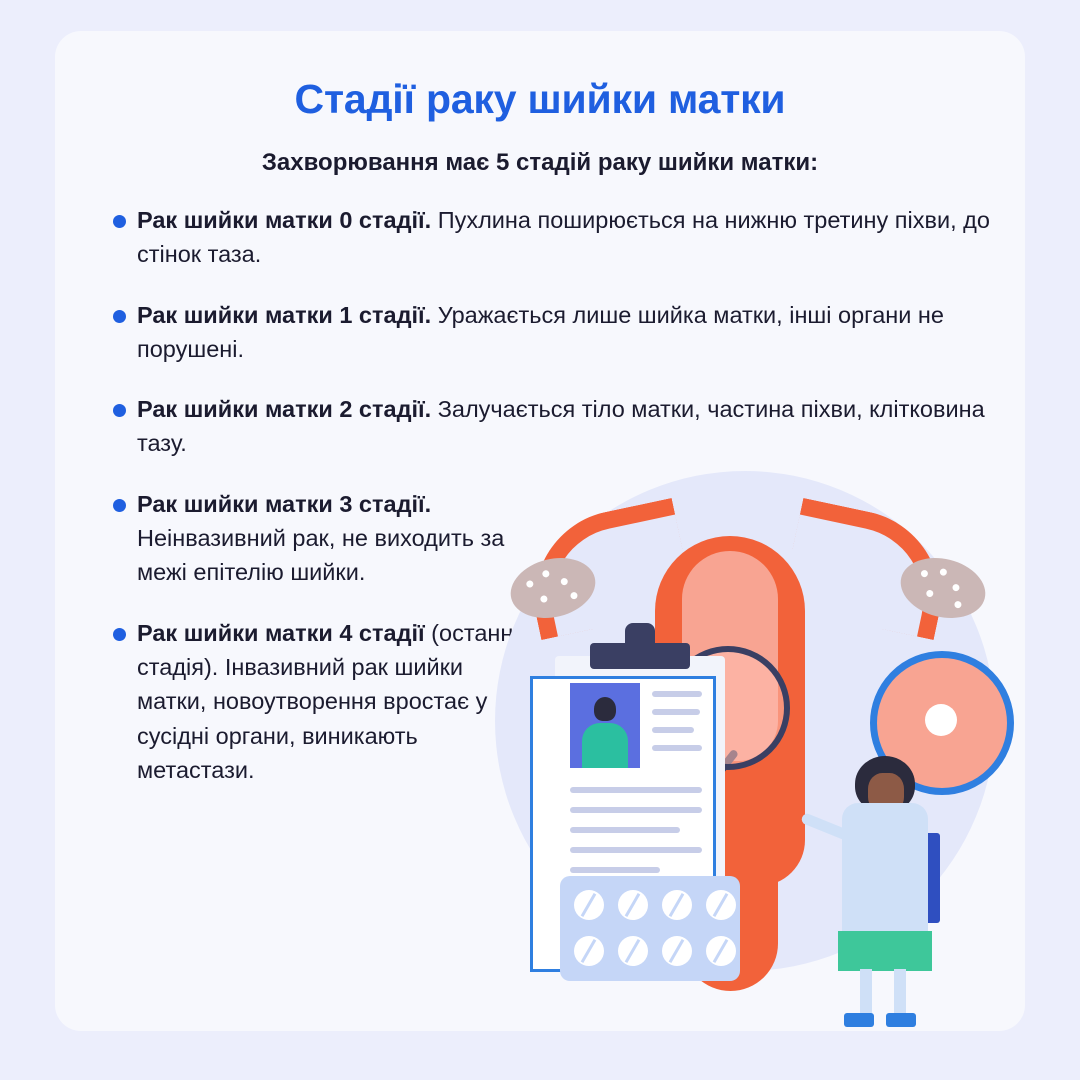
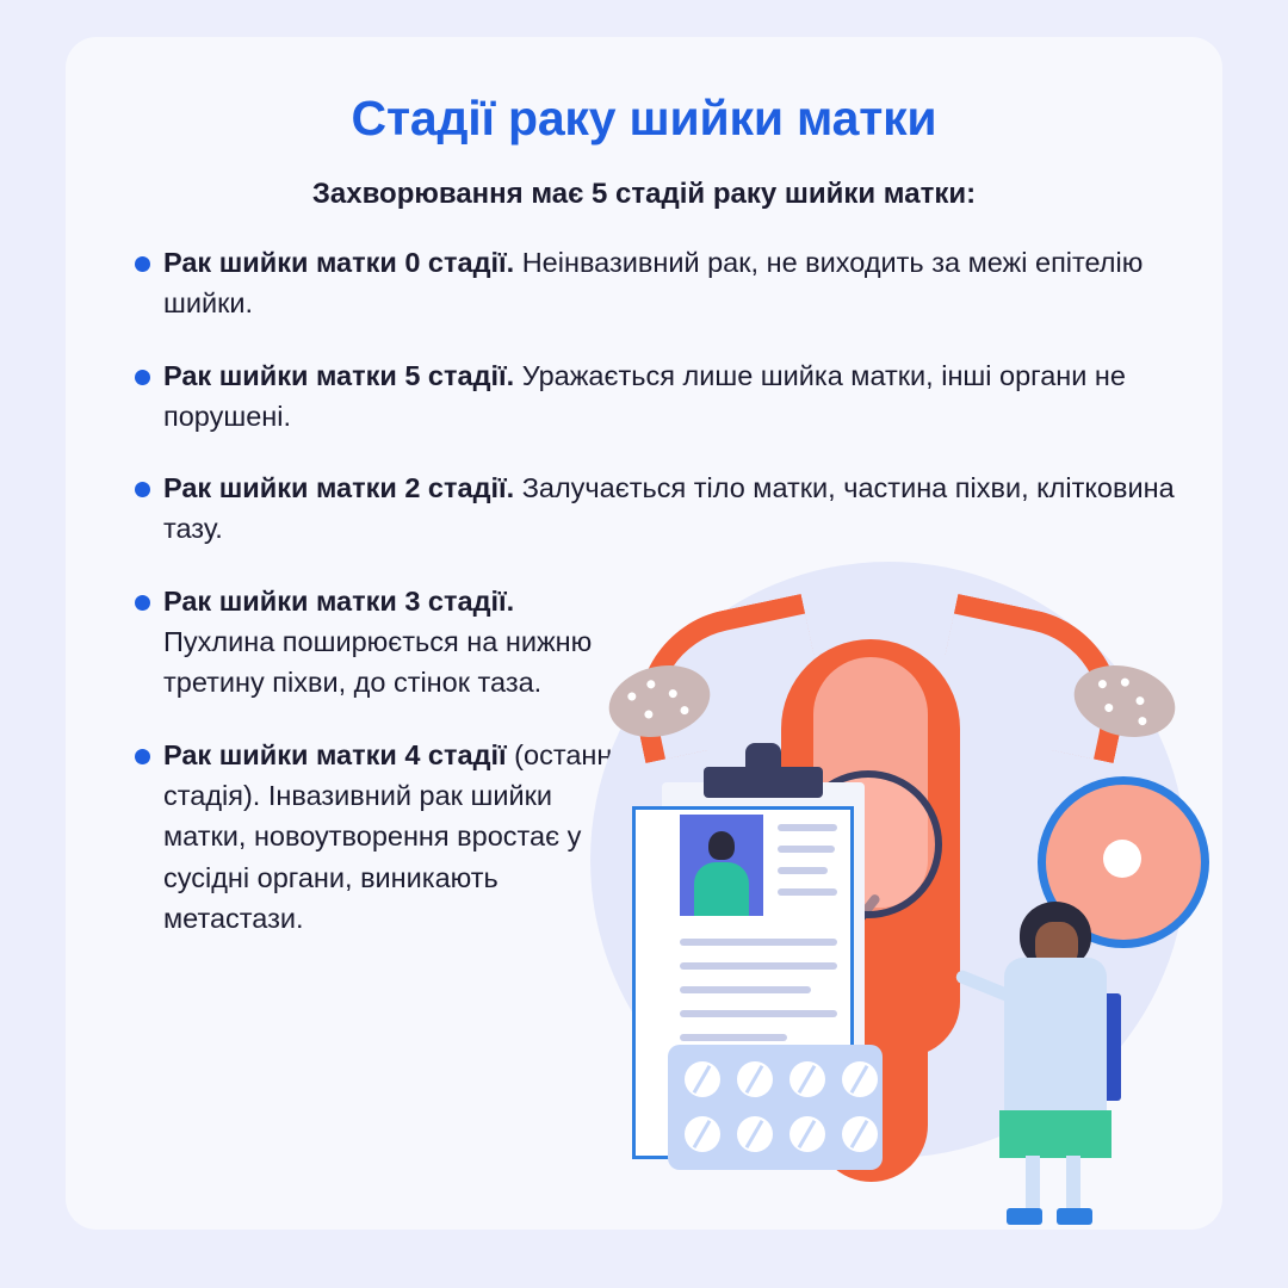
  Стадії раку шийки матки
  Захворювання має 5 стадій раку шийки матки:
- Рак шийки матки 0 стадії. Пухлина поширюється на нижню третину піхви, до стінок таза.
+ Рак шийки матки 0 стадії. Неінвазивний рак, не виходить за межі епітелію шийки.
- Рак шийки матки 1 стадії. Уражається лише шийка матки, інші органи не порушені.
+ Рак шийки матки 5 стадії. Уражається лише шийка матки, інші органи не порушені.
  Рак шийки матки 2 стадії. Залучається тіло матки, частина піхви, клітковина тазу.
- Рак шийки матки 3 стадії. Неінвазивний рак, не виходить за межі епітелію шийки.
+ Рак шийки матки 3 стадії. Пухлина поширюється на нижню третину піхви, до стінок таза.
  Рак шийки матки 4 стадії (останн стадія). Інвазивний рак шийки матки, новоутворення вростає у сусідні органи, виникають метастази.
